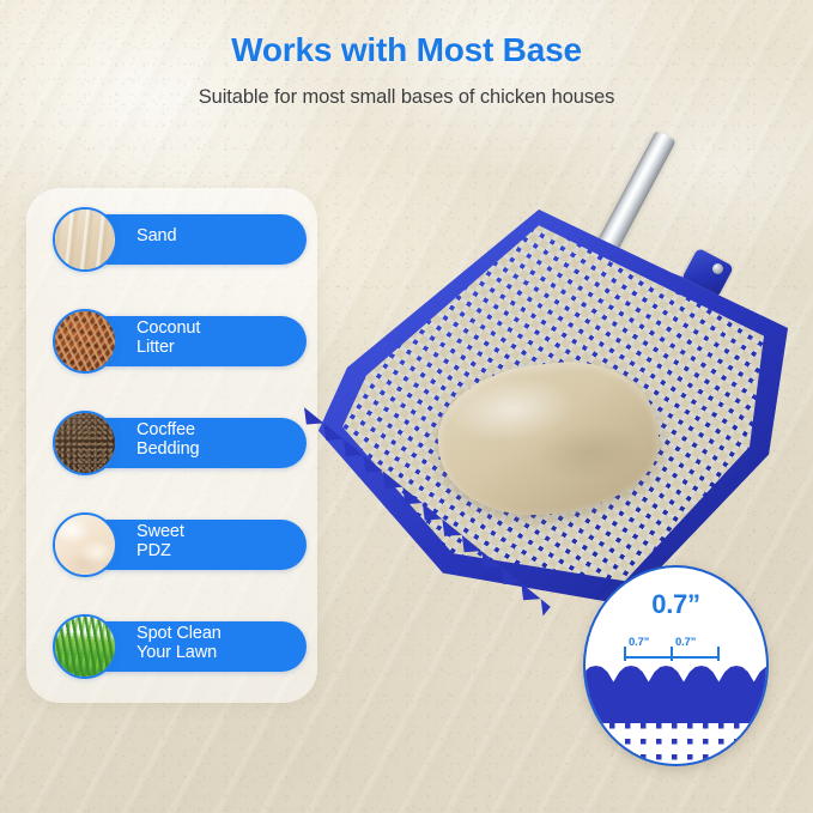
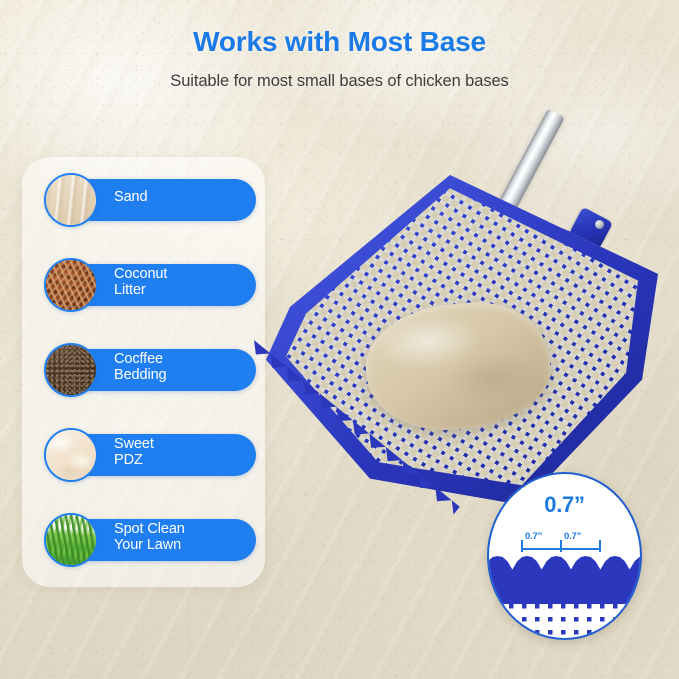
  Works with Most Base
- Suitable for most small bases of chicken houses
+ Suitable for most small bases of chicken bases
  Sand
  Coconut
  Litter
  Cocffee
  Bedding
  Sweet
  PDZ
  Spot Clean
  Your Lawn
  0.7”
  0.7”
  0.7”
